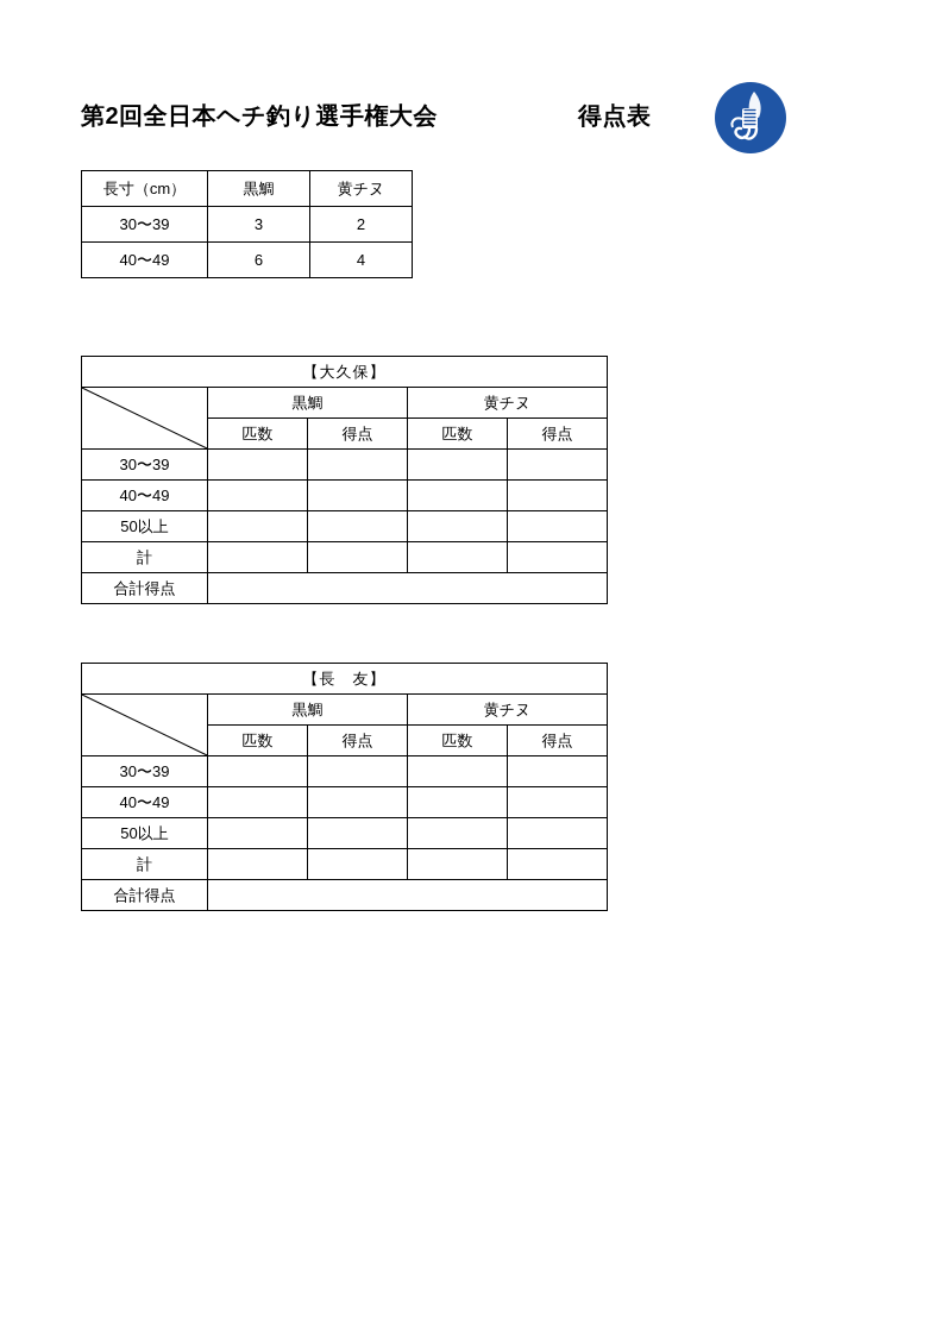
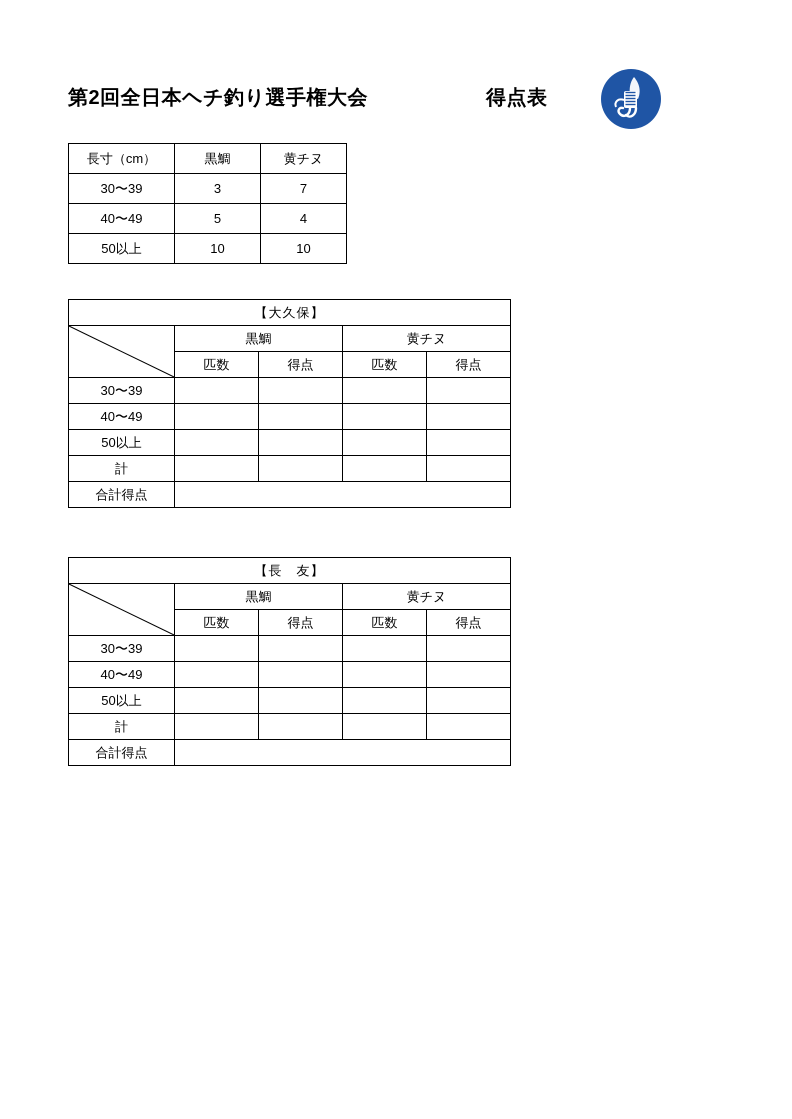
  第2回全日本ヘチ釣り選手権大会
  得点表
  長寸（cm）	黒鯛	黄チヌ
- 30〜39	3	2
+ 30〜39	3	7
- 40〜49	6	4
+ 40〜49	5	4
+ 50以上	10	10
  【大久保】
  	黒鯛	黄チヌ
  匹数	得点	匹数	得点
  30〜39
  40〜49
  50以上
  計
  合計得点
  【長 友】
  	黒鯛	黄チヌ
  匹数	得点	匹数	得点
  30〜39
  40〜49
  50以上
  計
  合計得点
